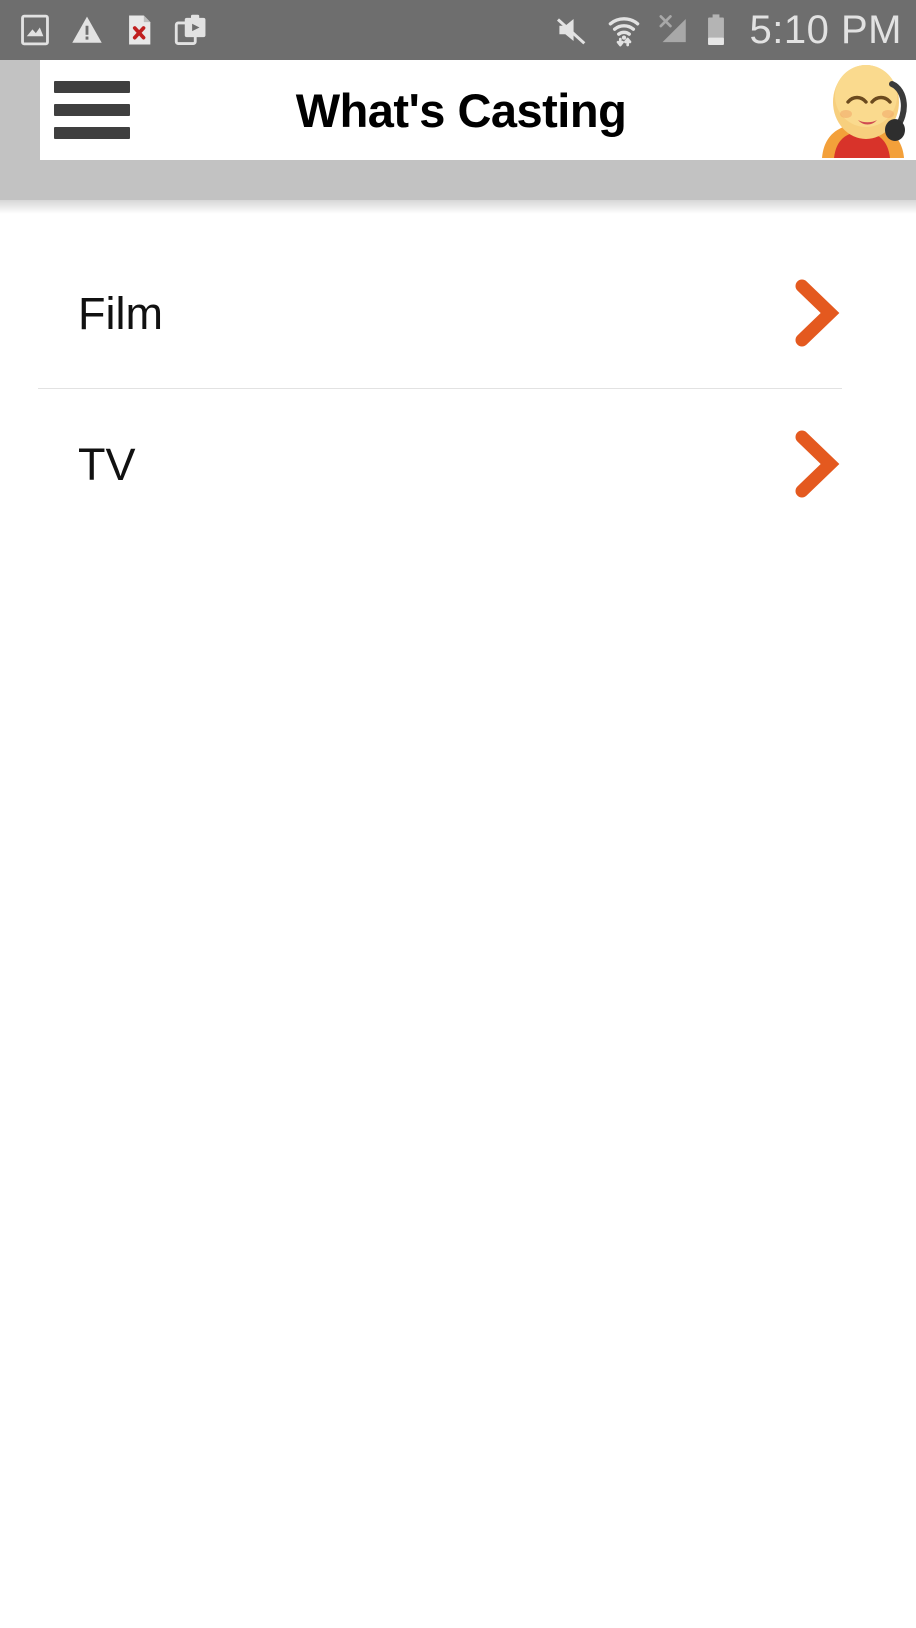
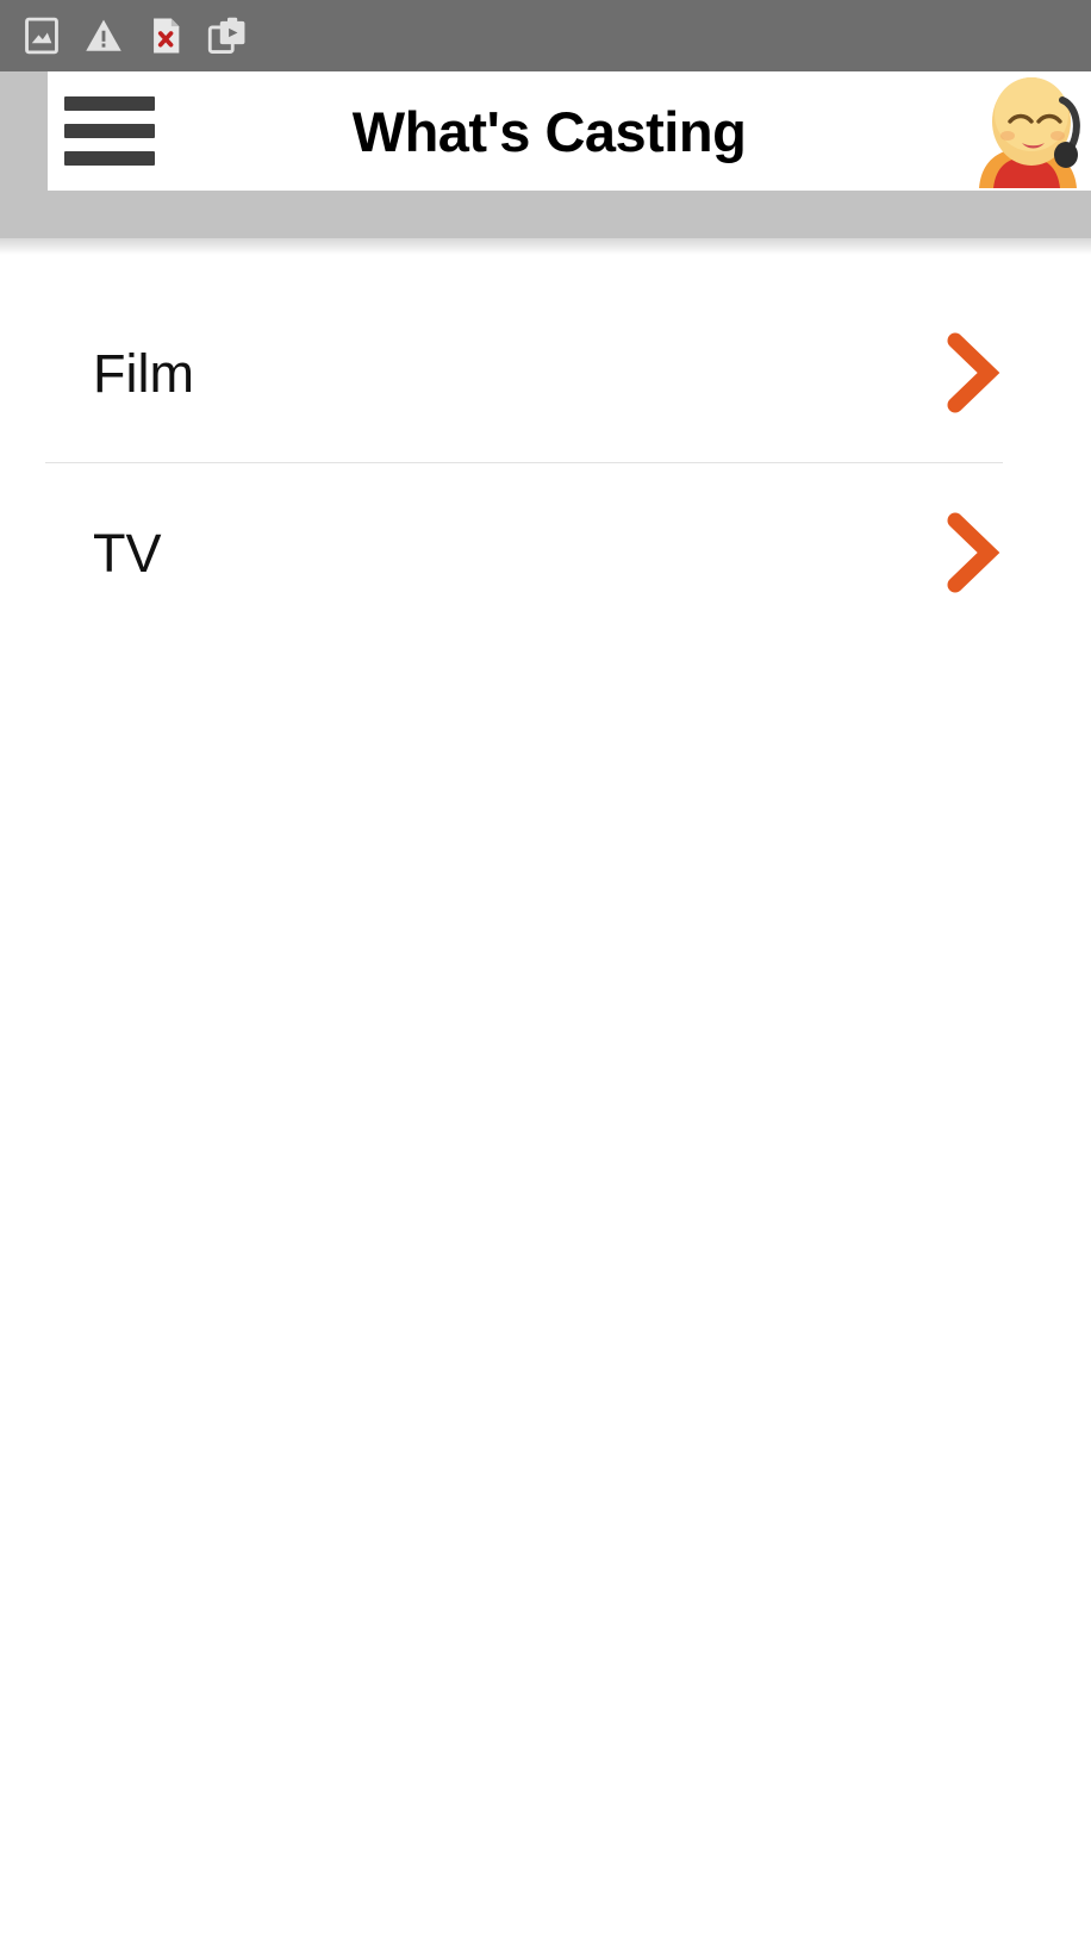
- 5:10 PM
  What's Casting
  Film
  TV
